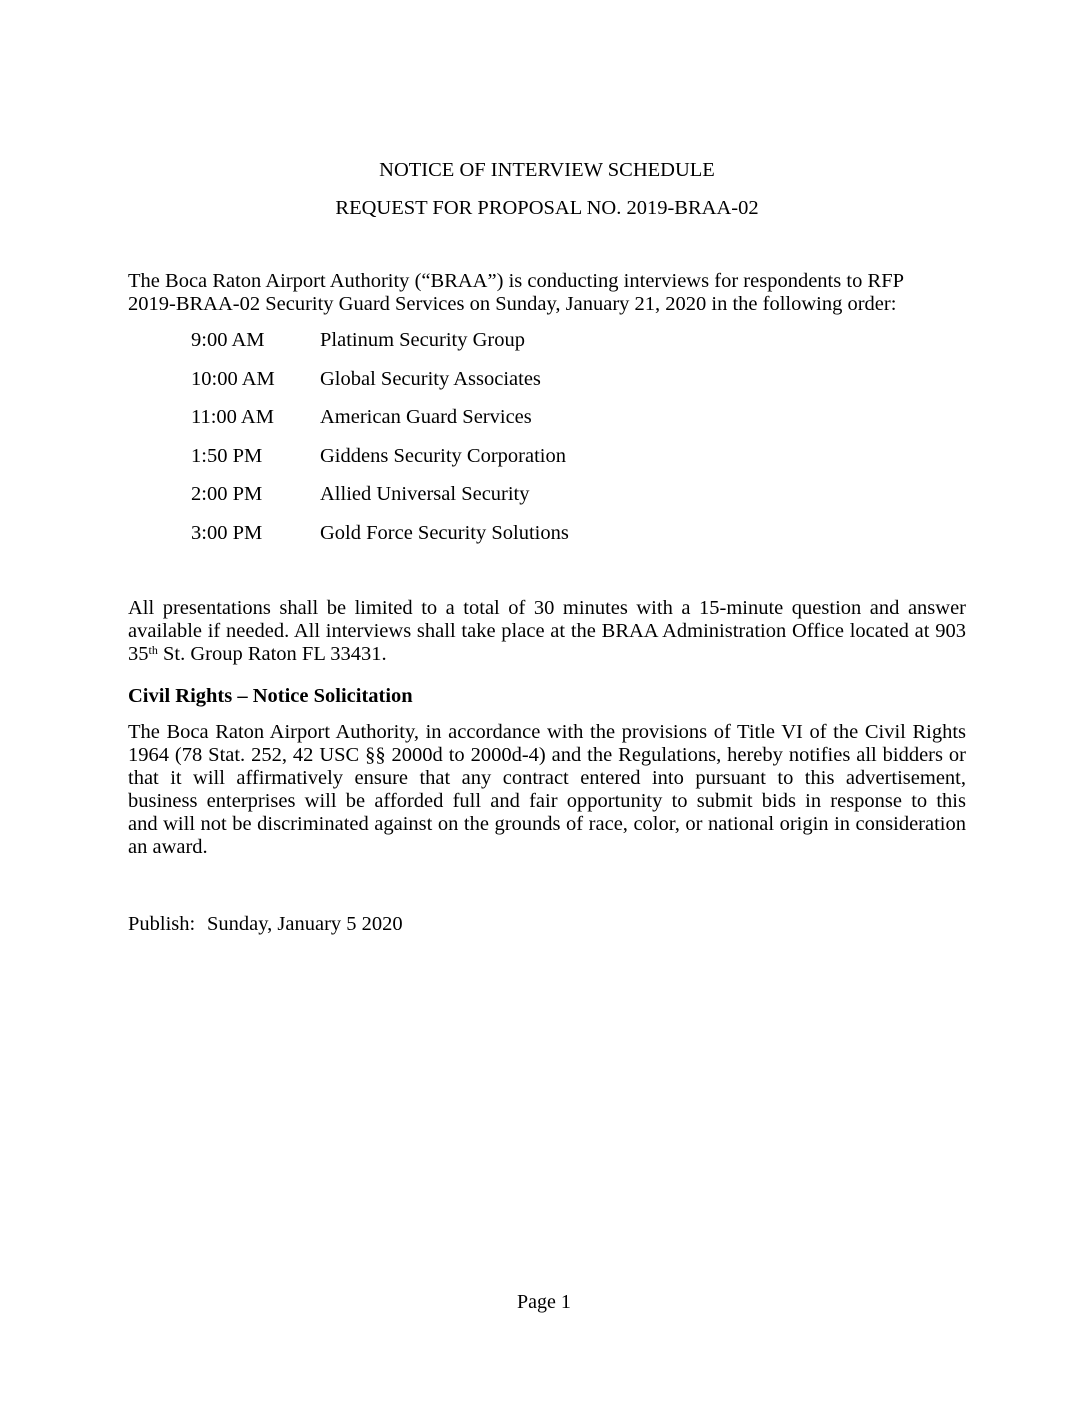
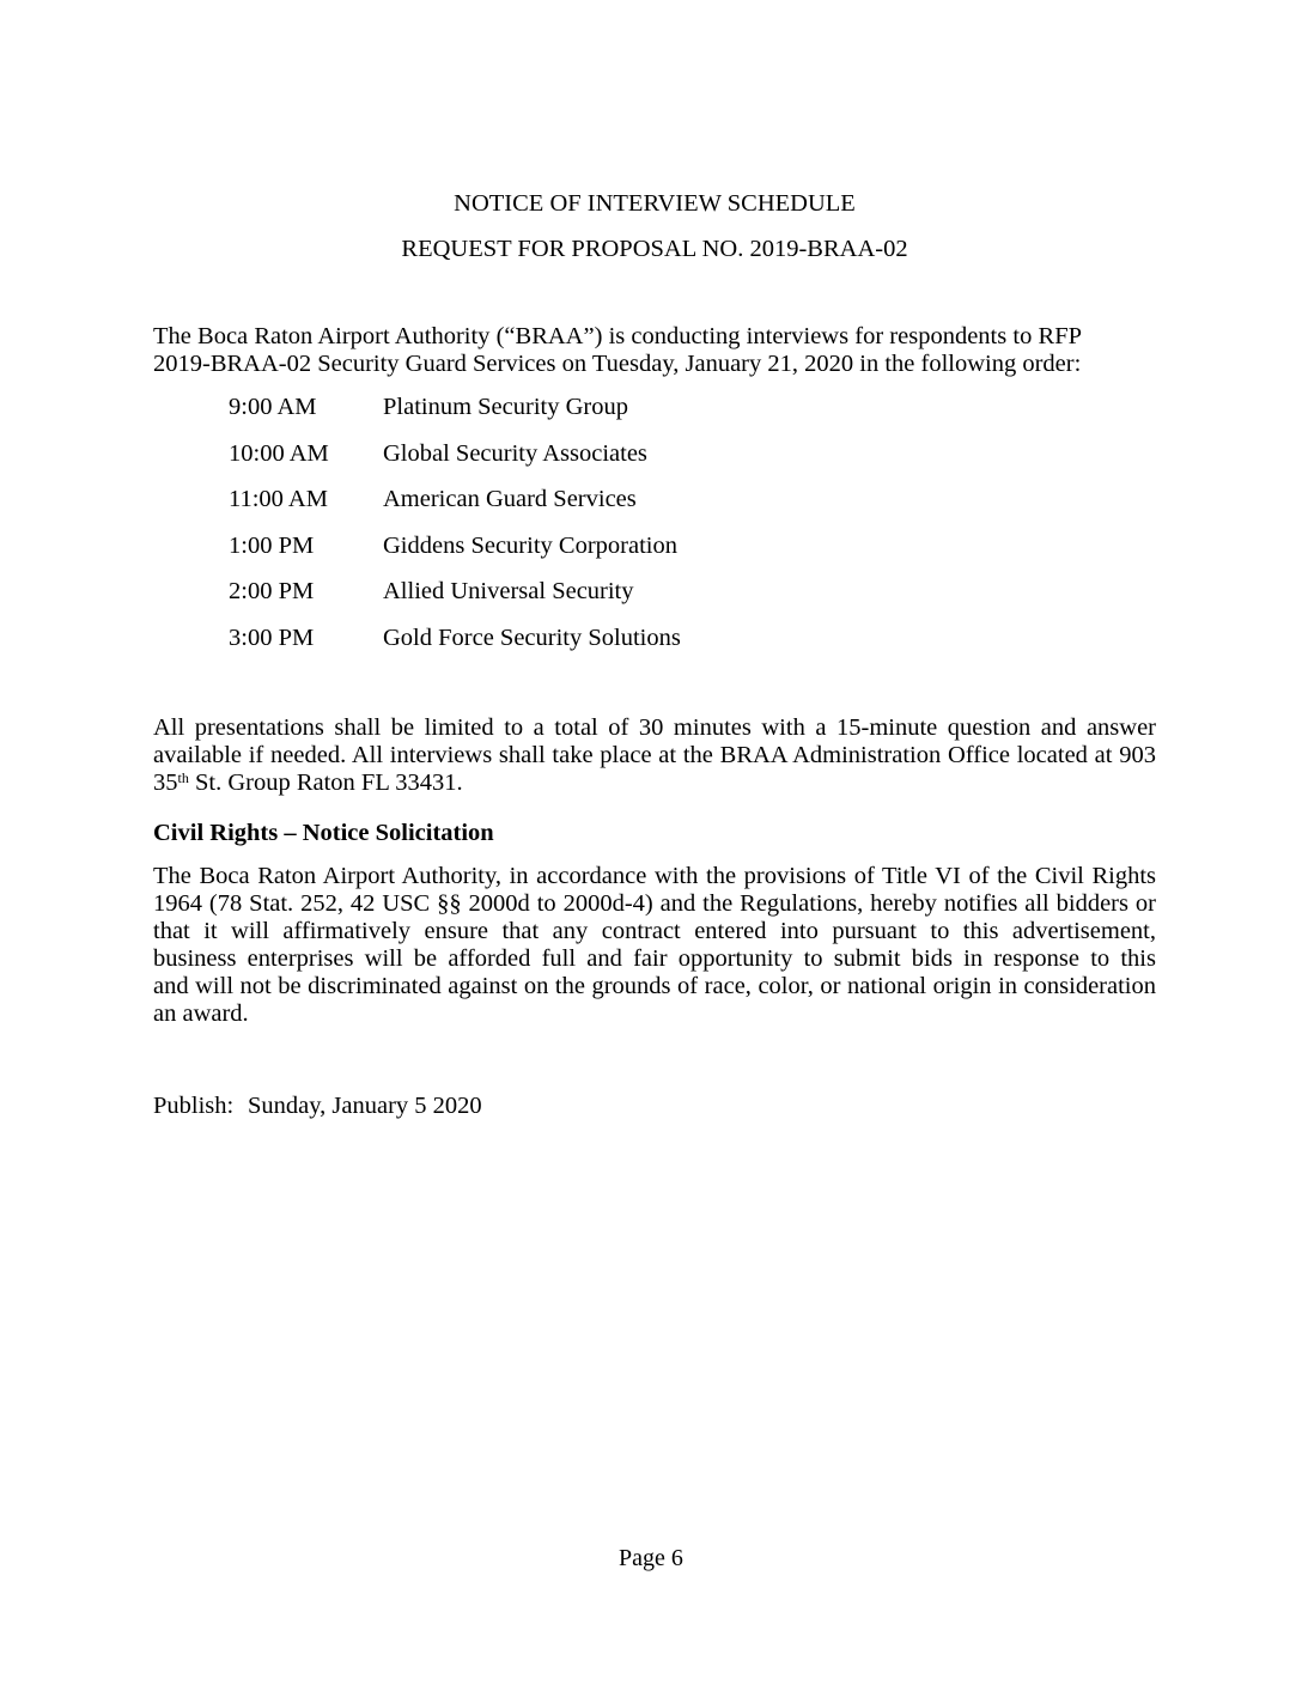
  NOTICE OF INTERVIEW SCHEDULE
  REQUEST FOR PROPOSAL NO. 2019-BRAA-02
  The Boca Raton Airport Authority (“BRAA”) is conducting interviews for respondents to RFP
- 2019-BRAA-02 Security Guard Services on Sunday, January 21, 2020 in the following order:
+ 2019-BRAA-02 Security Guard Services on Tuesday, January 21, 2020 in the following order:
  9:00 AM Platinum Security Group
  10:00 AM Global Security Associates
  11:00 AM American Guard Services
- 1:50 PM Giddens Security Corporation
+ 1:00 PM Giddens Security Corporation
  2:00 PM Allied Universal Security
  3:00 PM Gold Force Security Solutions
  All presentations shall be limited to a total of 30 minutes with a 15-minute question and answer
  available if needed. All interviews shall take place at the BRAA Administration Office located at 903
  35th St. Group Raton FL 33431.
  Civil Rights – Notice Solicitation
  The Boca Raton Airport Authority, in accordance with the provisions of Title VI of the Civil Rights
  1964 (78 Stat. 252, 42 USC §§ 2000d to 2000d-4) and the Regulations, hereby notifies all bidders or
  that it will affirmatively ensure that any contract entered into pursuant to this advertisement,
  business enterprises will be afforded full and fair opportunity to submit bids in response to this
  and will not be discriminated against on the grounds of race, color, or national origin in consideration
  an award.
  Publish: Sunday, January 5 2020
- Page 1
+ Page 6
